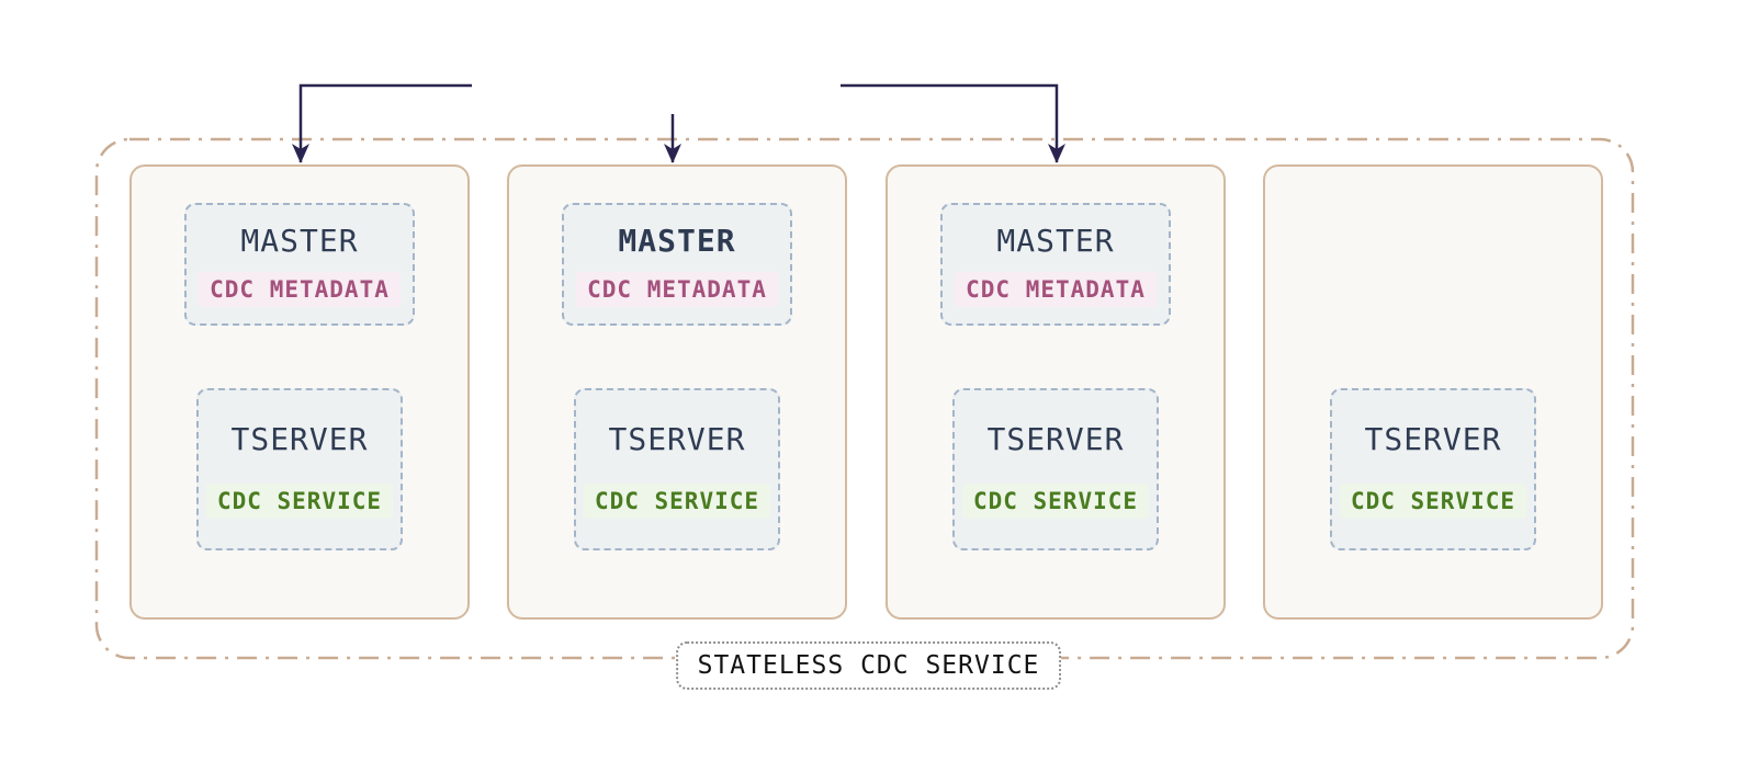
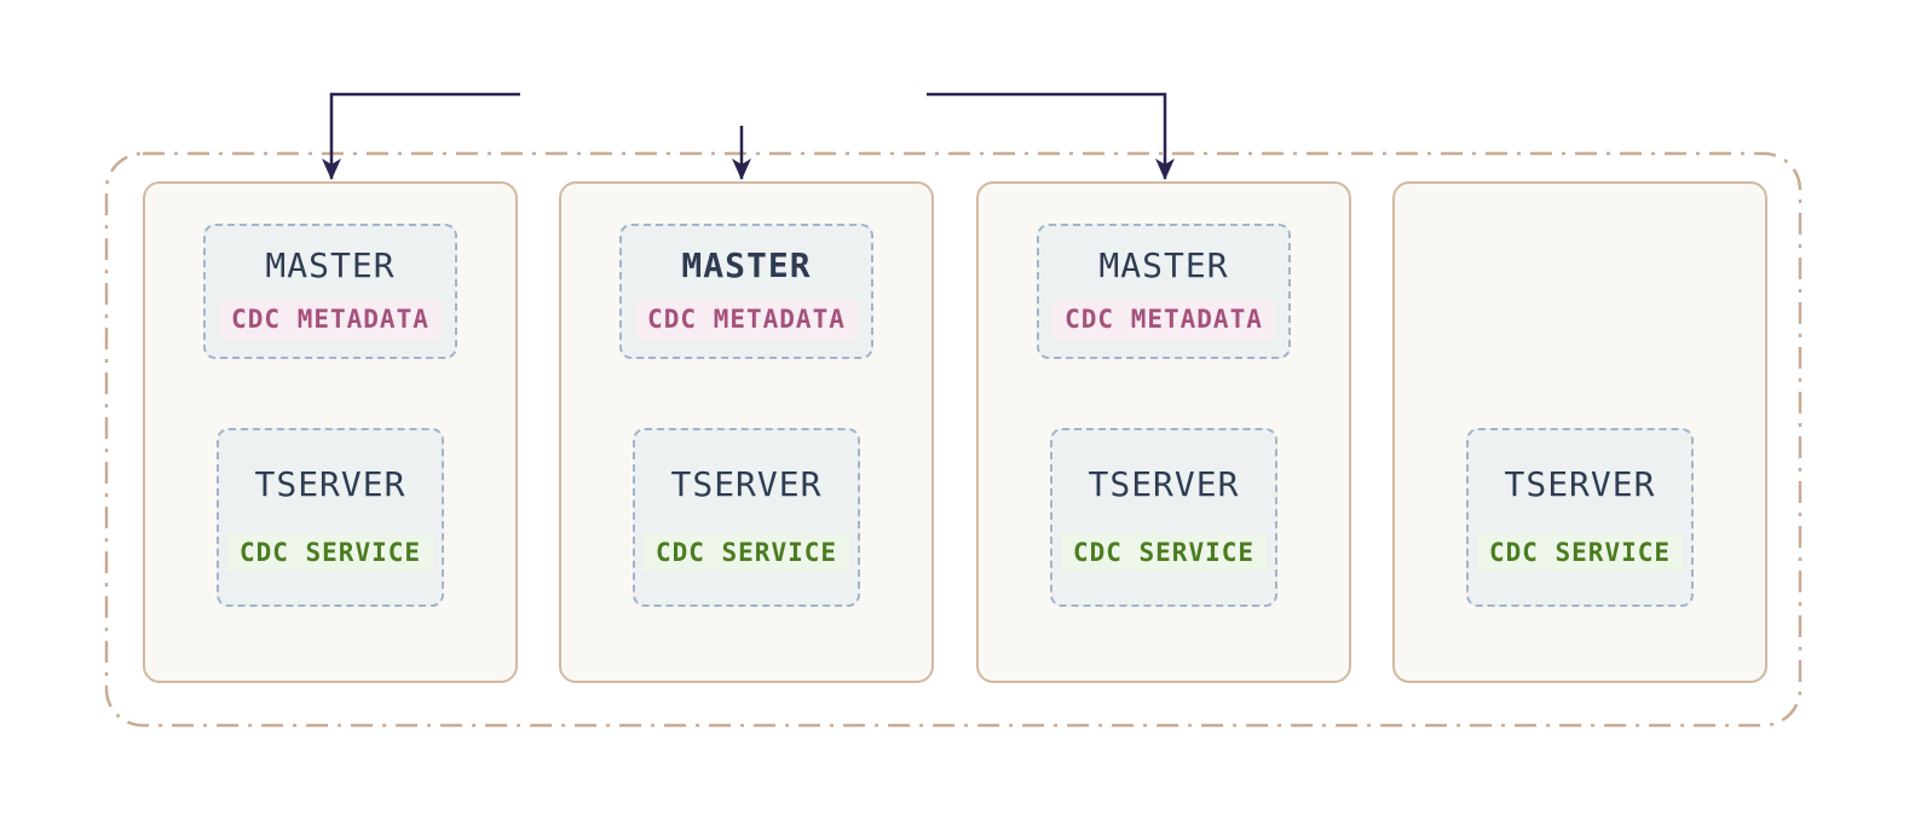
  MASTER
  CDC METADATA
  TSERVER
  CDC SERVICE
  MASTER
  CDC METADATA
  TSERVER
  CDC SERVICE
  MASTER
  CDC METADATA
  TSERVER
  CDC SERVICE
  TSERVER
  CDC SERVICE
- STATELESS CDC SERVICE
